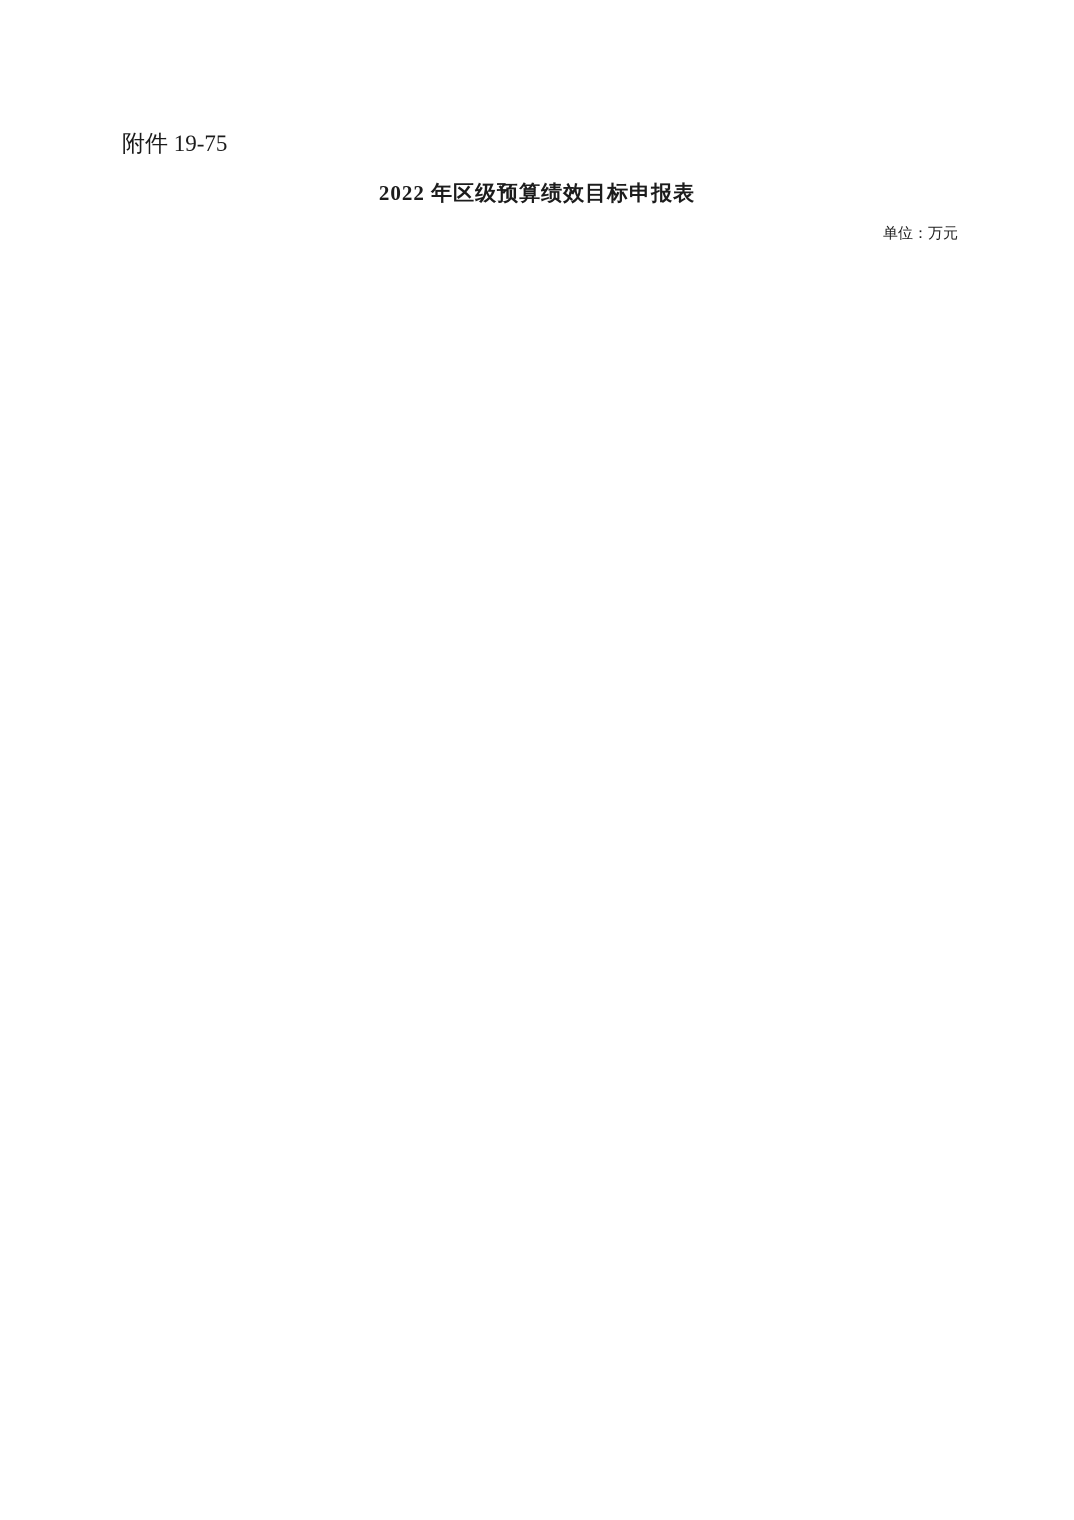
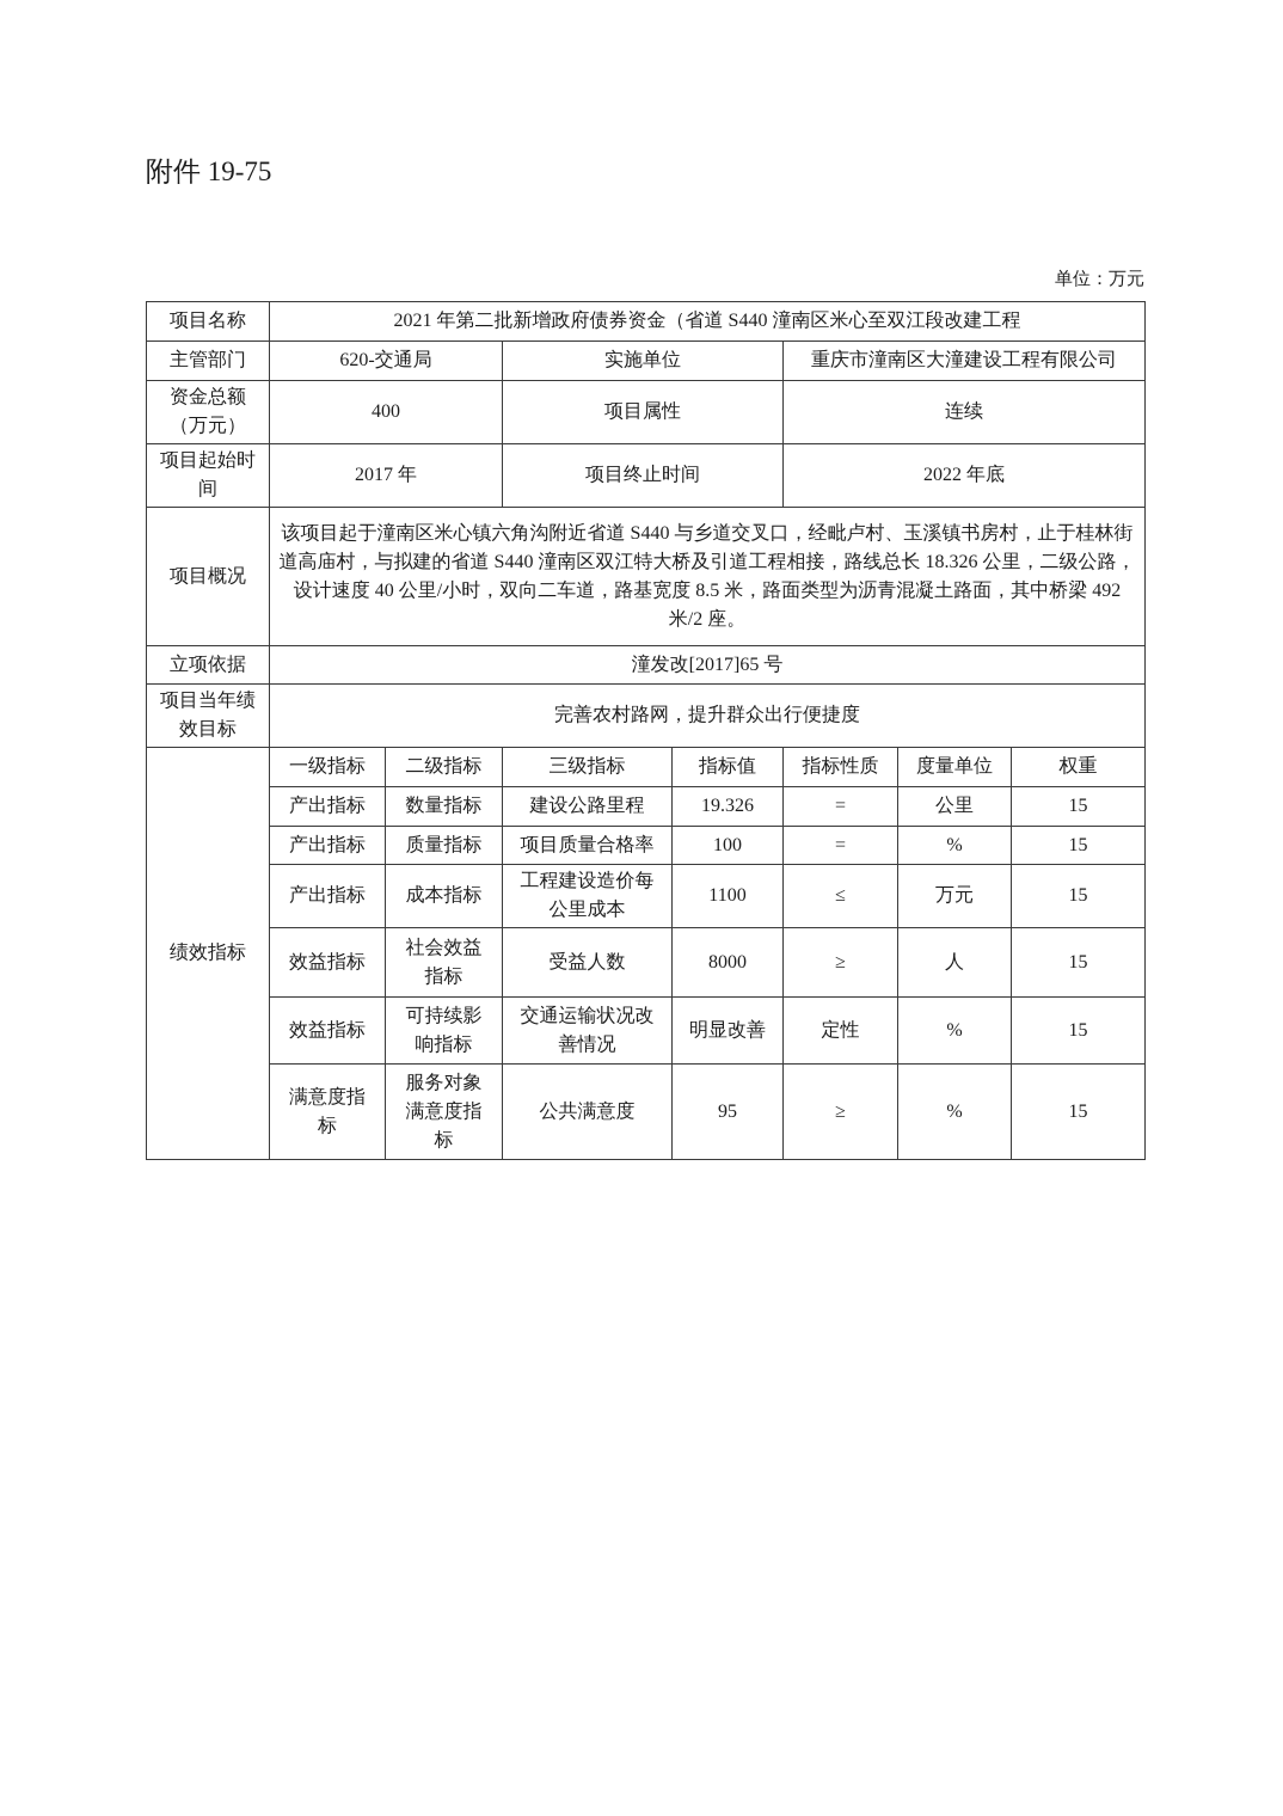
  附件 19-75
- 2022 年区级预算绩效目标申报表
  单位：万元
+ 项目名称	2021 年第二批新增政府债券资金（省道 S440 潼南区米心至双江段改建工程
+ 主管部门	620-交通局	实施单位	重庆市潼南区大潼建设工程有限公司
+ 资金总额 （万元）	400	项目属性	连续
+ 项目起始时 间	2017 年	项目终止时间	2022 年底
+ 项目概况	该项目起于潼南区米心镇六角沟附近省道 S440 与乡道交叉口，经毗卢村、玉溪镇书房村，止于桂林街道高庙村，与拟建的省道 S440 潼南区双江特大桥及引道工程相接，路线总长 18.326 公里，二级公路，设计速度 40 公里/小时，双向二车道，路基宽度 8.5 米，路面类型为沥青混凝土路面，其中桥梁 492 米/2 座。
+ 立项依据	潼发改[2017]65 号
+ 项目当年绩 效目标	完善农村路网，提升群众出行便捷度
+ 绩效指标	一级指标	二级指标	三级指标	指标值	指标性质	度量单位	权重
+ 产出指标	数量指标	建设公路里程	19.326	=	公里	15
+ 产出指标	质量指标	项目质量合格率	100	=	%	15
+ 产出指标	成本指标	工程建设造价每 公里成本	1100	≤	万元	15
+ 效益指标	社会效益 指标	受益人数	8000	≥	人	15
+ 效益指标	可持续影 响指标	交通运输状况改 善情况	明显改善	定性	%	15
+ 满意度指 标	服务对象 满意度指 标	公共满意度	95	≥	%	15
